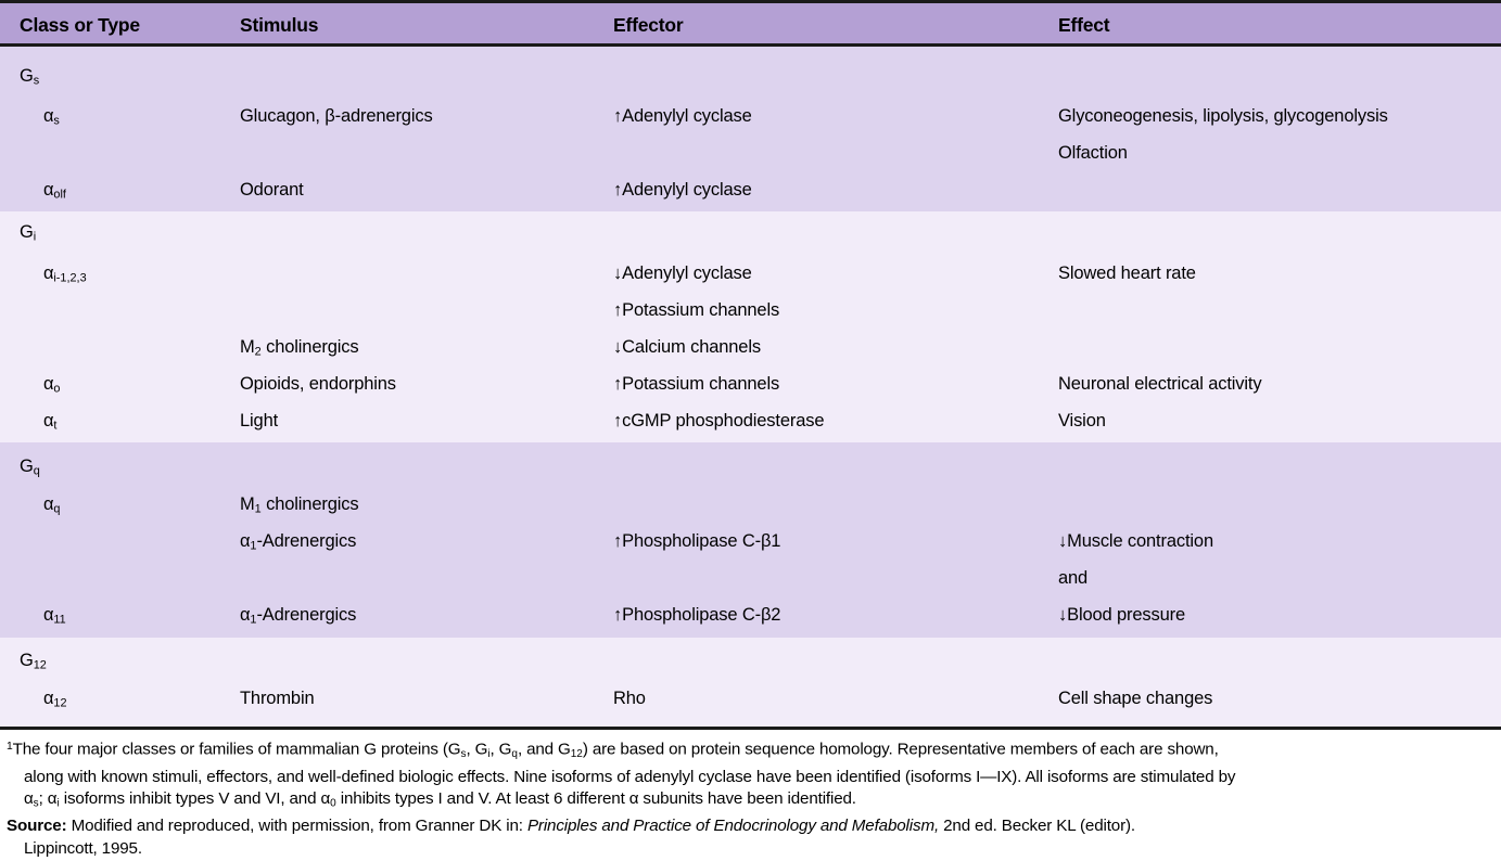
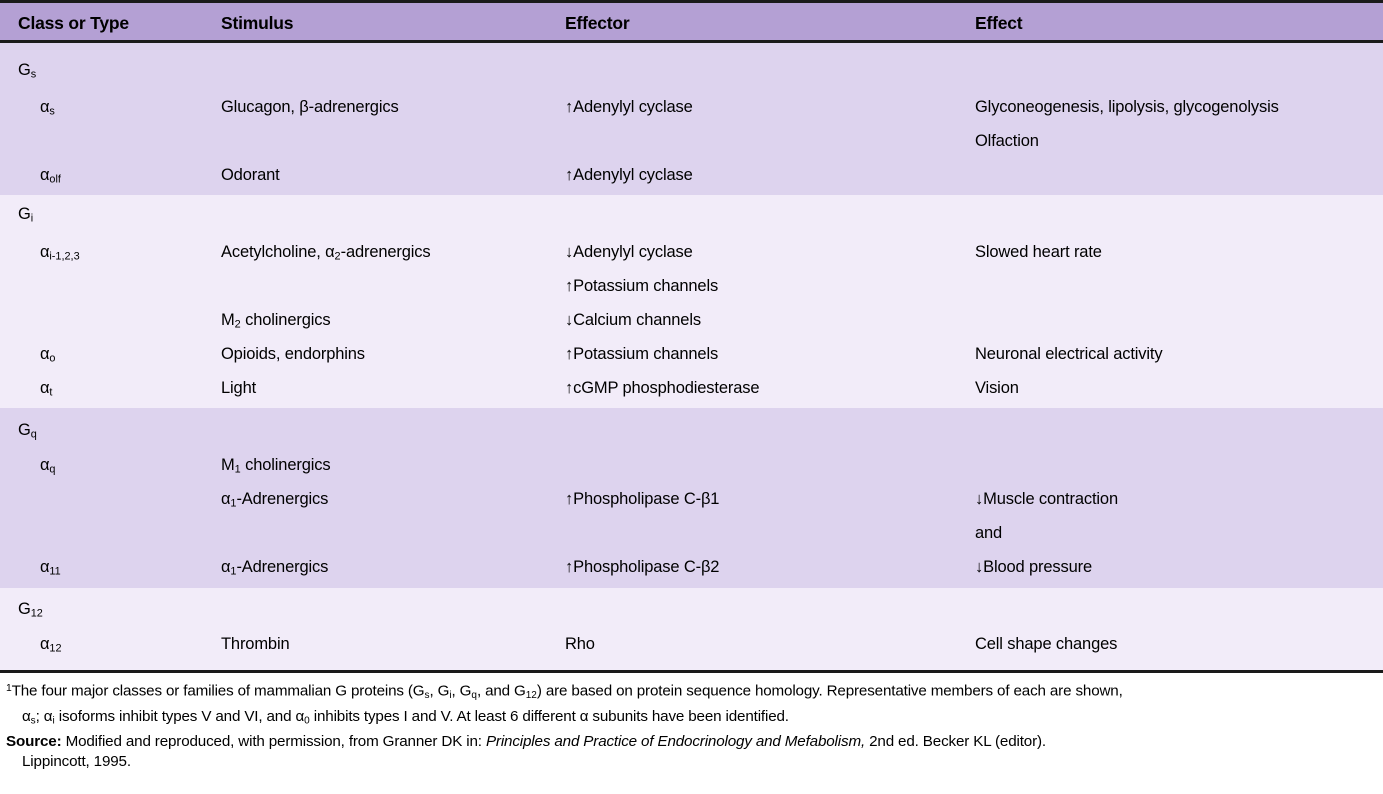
  Class or Type
  Stimulus
  Effector
  Effect
  Gs
  αs
  Glucagon, β-adrenergics
  ↑Adenylyl cyclase
  Glyconeogenesis, lipolysis, glycogenolysis
  Olfaction
  αolf
  Odorant
  ↑Adenylyl cyclase
  Gi
  αi-1,2,3
+ Acetylcholine, α2-adrenergics
  ↓Adenylyl cyclase
  Slowed heart rate
  ↑Potassium channels
  M2 cholinergics
  ↓Calcium channels
  αo
  Opioids, endorphins
  ↑Potassium channels
  Neuronal electrical activity
  αt
  Light
  ↑cGMP phosphodiesterase
  Vision
  Gq
  αq
  M1 cholinergics
  α1-Adrenergics
  ↑Phospholipase C-β1
  ↓Muscle contraction
  and
  α11
  α1-Adrenergics
  ↑Phospholipase C-β2
  ↓Blood pressure
  G12
  α12
  Thrombin
  Rho
  Cell shape changes
  1The four major classes or families of mammalian G proteins (Gs, Gi, Gq, and G12) are based on protein sequence homology. Representative members of each are shown,
- along with known stimuli, effectors, and well-defined biologic effects. Nine isoforms of adenylyl cyclase have been identified (isoforms I—IX). All isoforms are stimulated by
  αs; αi isoforms inhibit types V and VI, and α0 inhibits types I and V. At least 6 different α subunits have been identified.
  Source: Modified and reproduced, with permission, from Granner DK in: Principles and Practice of Endocrinology and Mefabolism, 2nd ed. Becker KL (editor).
  Lippincott, 1995.
